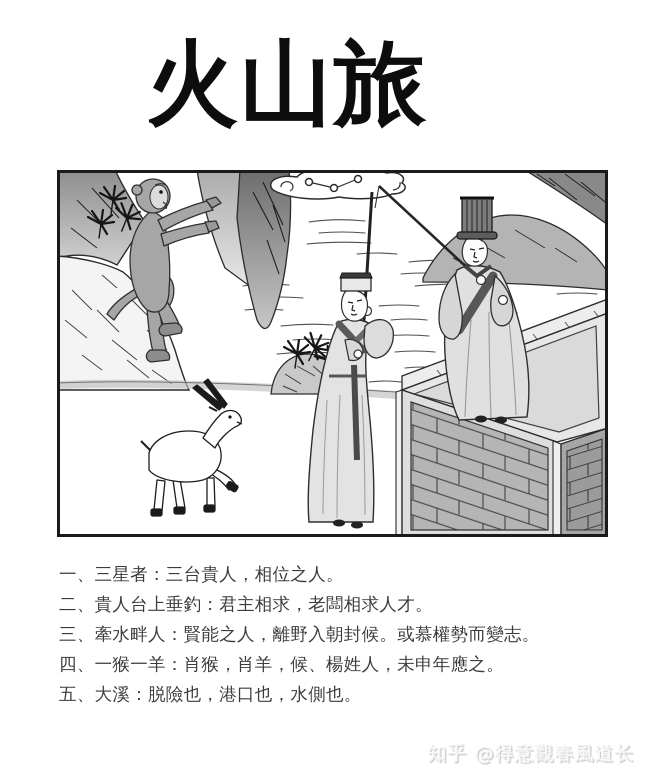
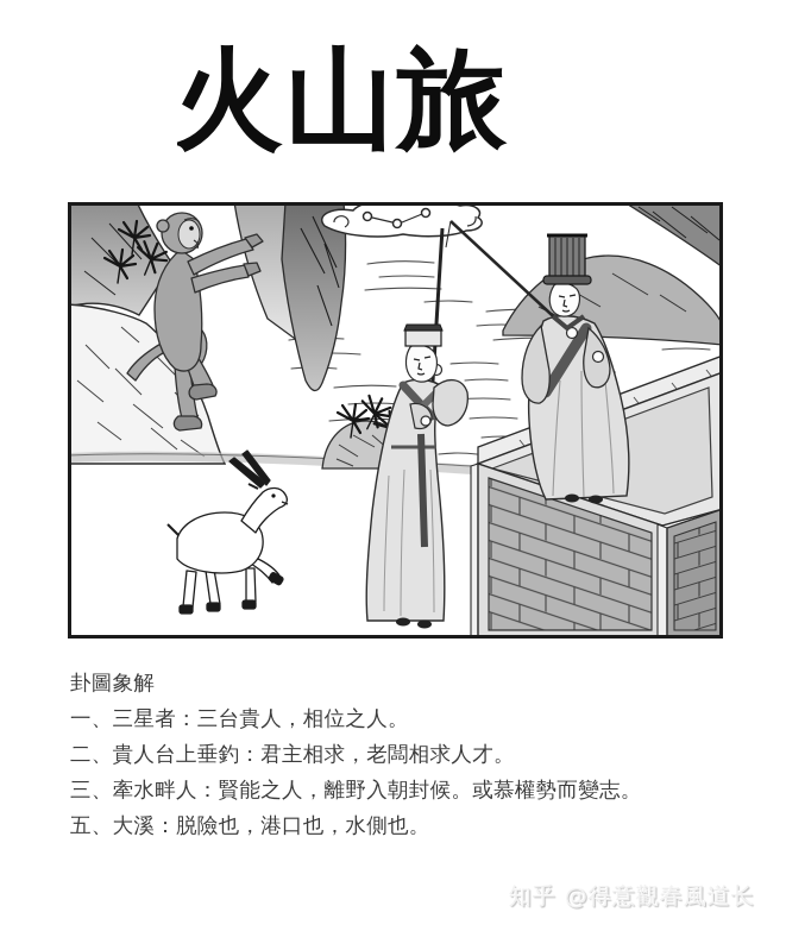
  火山旅
+ 卦圖象解
  一、三星者：三台貴人，相位之人。
  二、貴人台上垂釣：君主相求，老闆相求人才。
  三、牽水畔人：賢能之人，離野入朝封候。或慕權勢而變志。
- 四、一猴一羊：肖猴，肖羊，候、楊姓人，未申年應之。
  五、大溪：脱險也，港口也，水側也。
  知乎 @得意觀春風道长
